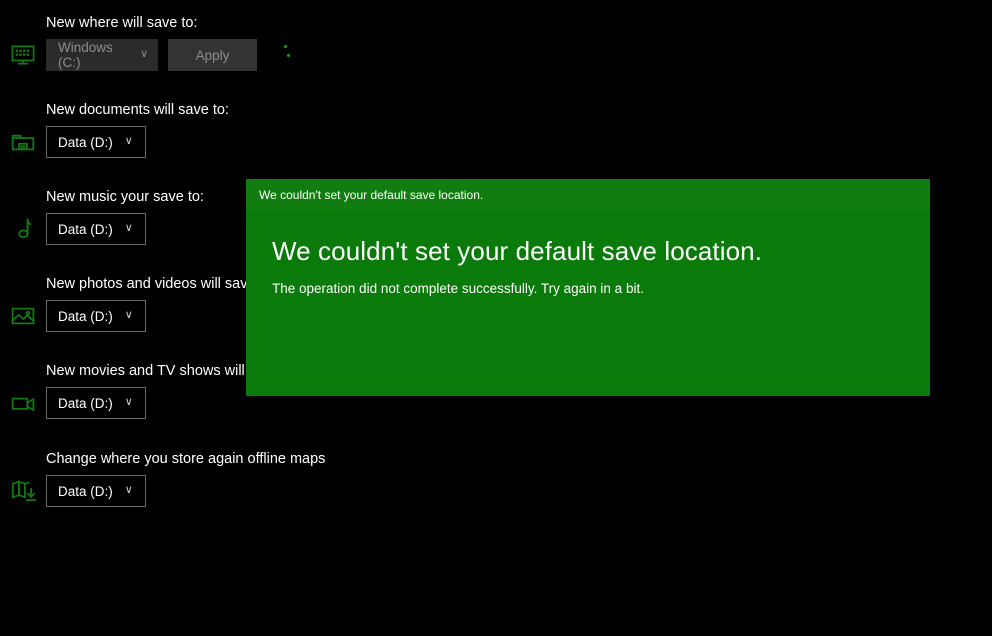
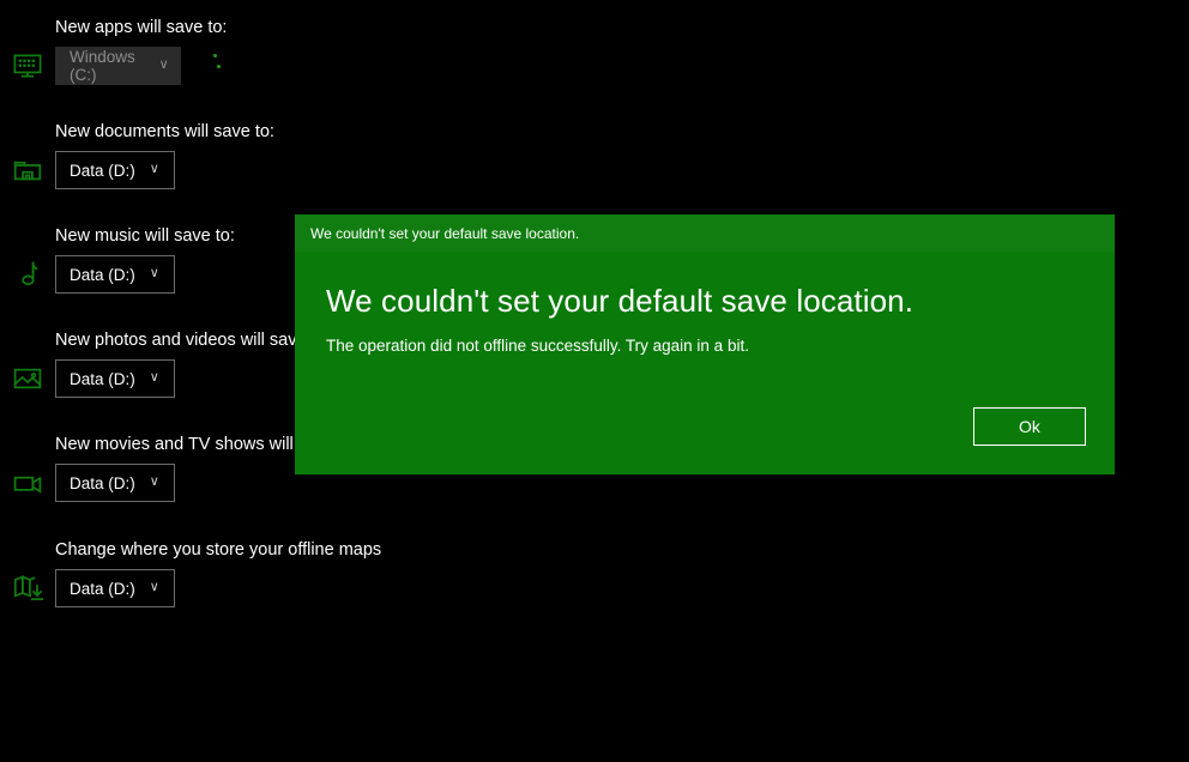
- New where will save to:
+ New apps will save to:
  Windows (C:)
  ∨
- Apply
  New documents will save to:
  Data (D:)
  ∨
- New music your save to:
+ New music will save to:
  Data (D:)
  ∨
  New photos and videos will sav
  Data (D:)
  ∨
  New movies and TV shows will
  Data (D:)
  ∨
- Change where you store again offline maps
+ Change where you store your offline maps
  Data (D:)
  ∨
  We couldn't set your default save location.
  We couldn't set your default save location.
- The operation did not complete successfully. Try again in a bit.
+ The operation did not offline successfully. Try again in a bit.
+ Ok
